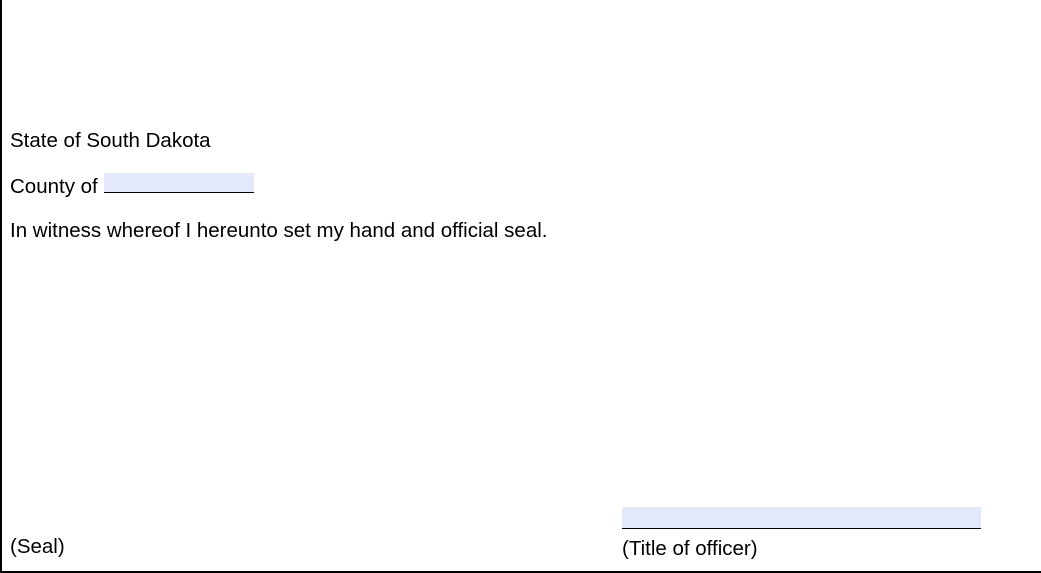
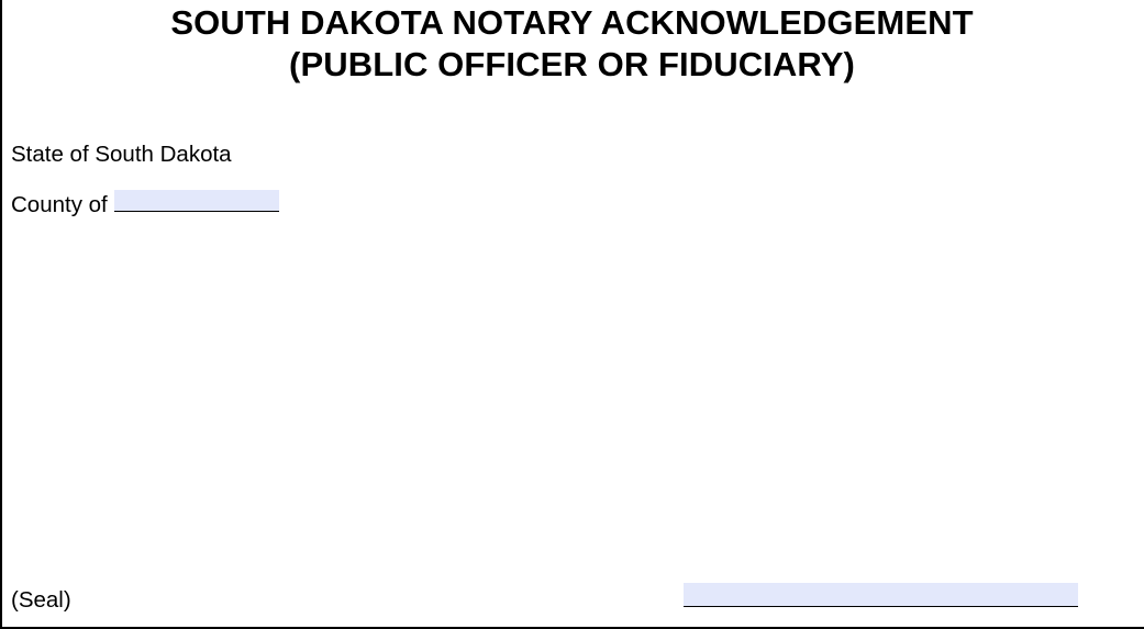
+ SOUTH DAKOTA NOTARY ACKNOWLEDGEMENT
+ (PUBLIC OFFICER OR FIDUCIARY)
  State of South Dakota
  County of
- In witness whereof I hereunto set my hand and official seal.
  (Seal)
- (Title of officer)
